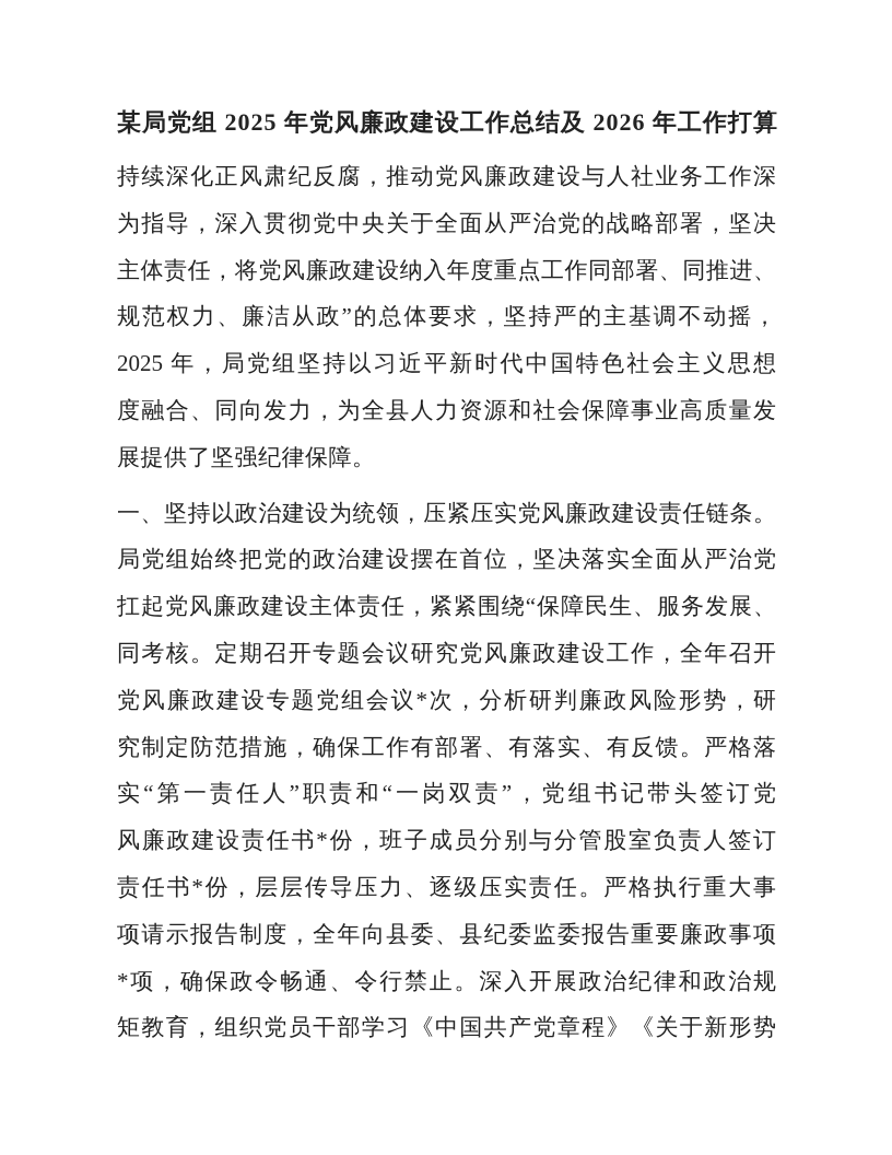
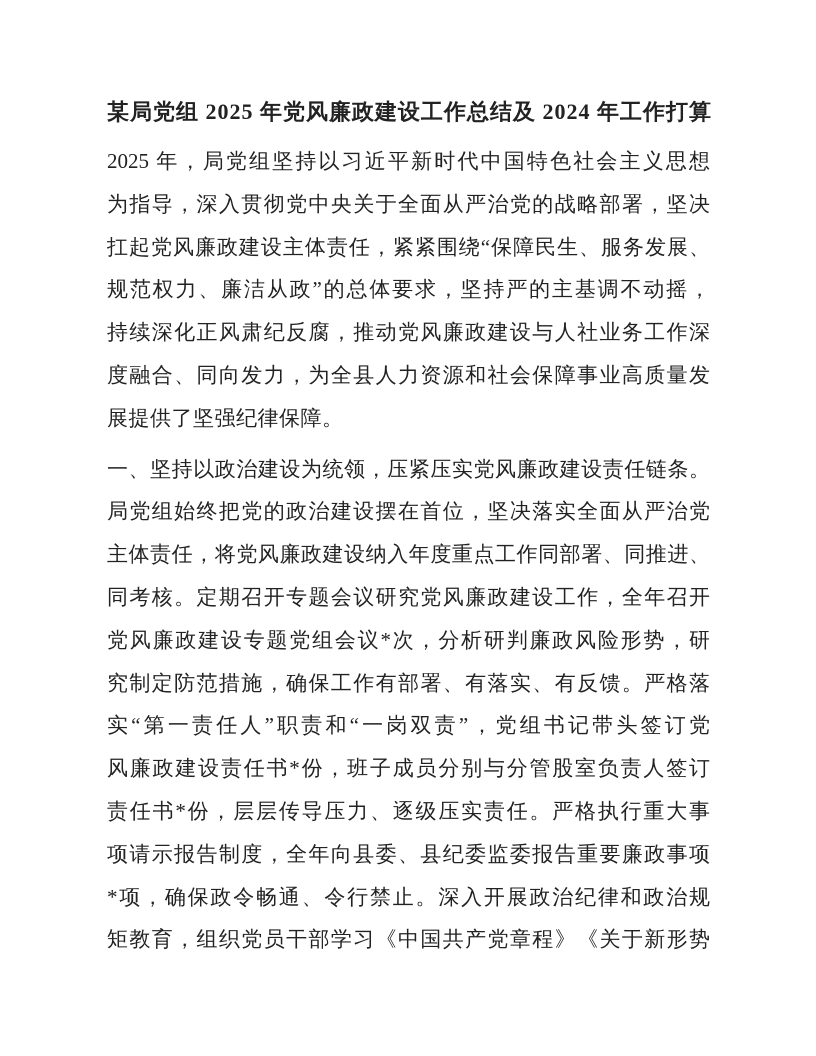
- 某局党组 2025 年党风廉政建设工作总结及 2026 年工作打算
+ 某局党组 2025 年党风廉政建设工作总结及 2024 年工作打算
- 持续深化正风肃纪反腐，推动党风廉政建设与人社业务工作深
+ 2025 年，局党组坚持以习近平新时代中国特色社会主义思想
  为指导，深入贯彻党中央关于全面从严治党的战略部署，坚决
- 主体责任，将党风廉政建设纳入年度重点工作同部署、同推进、
+ 扛起党风廉政建设主体责任，紧紧围绕“保障民生、服务发展、
  规范权力、廉洁从政”的总体要求，坚持严的主基调不动摇，
- 2025 年，局党组坚持以习近平新时代中国特色社会主义思想
+ 持续深化正风肃纪反腐，推动党风廉政建设与人社业务工作深
  度融合、同向发力，为全县人力资源和社会保障事业高质量发
  展提供了坚强纪律保障。
  一、坚持以政治建设为统领，压紧压实党风廉政建设责任链条。
  局党组始终把党的政治建设摆在首位，坚决落实全面从严治党
- 扛起党风廉政建设主体责任，紧紧围绕“保障民生、服务发展、
+ 主体责任，将党风廉政建设纳入年度重点工作同部署、同推进、
  同考核。定期召开专题会议研究党风廉政建设工作，全年召开
  党风廉政建设专题党组会议*次，分析研判廉政风险形势，研
  究制定防范措施，确保工作有部署、有落实、有反馈。严格落
  实“第一责任人”职责和“一岗双责”，党组书记带头签订党
  风廉政建设责任书*份，班子成员分别与分管股室负责人签订
  责任书*份，层层传导压力、逐级压实责任。严格执行重大事
  项请示报告制度，全年向县委、县纪委监委报告重要廉政事项
  *项，确保政令畅通、令行禁止。深入开展政治纪律和政治规
  矩教育，组织党员干部学习《中国共产党章程》《关于新形势
